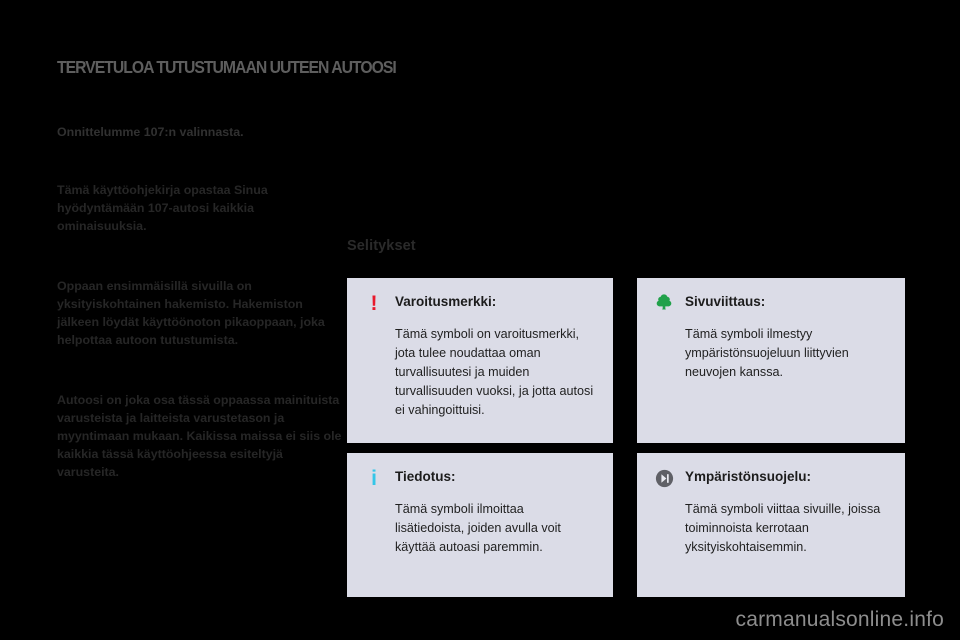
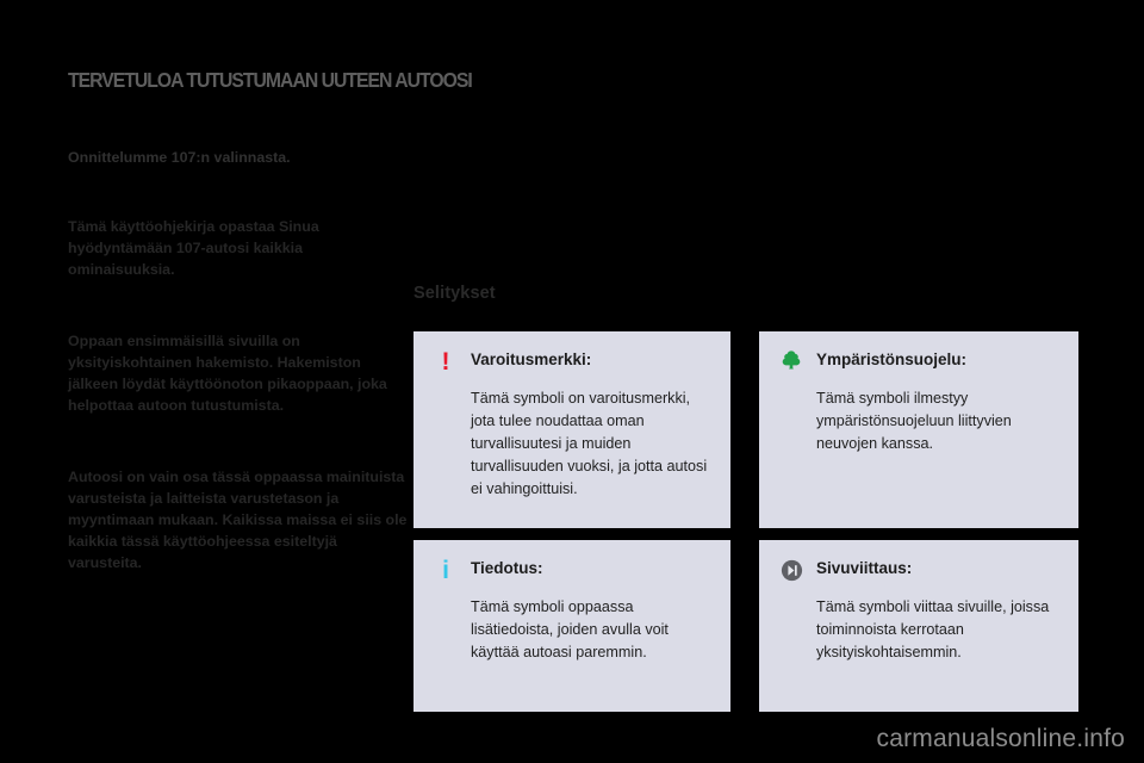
  TERVETULOA TUTUSTUMAAN UUTEEN AUTOOSI
  Onnittelumme 107:n valinnasta.
  Tämä käyttöohjekirja opastaa Sinua hyödyntämään 107-autosi kaikkia ominaisuuksia.
  Oppaan ensimmäisillä sivuilla on yksityiskohtainen hakemisto. Hakemiston jälkeen löydät käyttöönoton pikaoppaan, joka helpottaa autoon tutustumista.
- Autoosi on joka osa tässä oppaassa mainituista varusteista ja laitteista varustetason ja myyntimaan mukaan. Kaikissa maissa ei siis ole kaikkia tässä käyttöohjeessa esiteltyjä varusteita.
+ Autoosi on vain osa tässä oppaassa mainituista varusteista ja laitteista varustetason ja myyntimaan mukaan. Kaikissa maissa ei siis ole kaikkia tässä käyttöohjeessa esiteltyjä varusteita.
  Selitykset
  !
  Varoitusmerkki:
  Tämä symboli on varoitusmerkki, jota tulee noudattaa oman turvallisuutesi ja muiden turvallisuuden vuoksi, ja jotta autosi ei vahingoittuisi.
- Sivuviittaus:
+ Ympäristönsuojelu:
  Tämä symboli ilmestyy ympäristönsuojeluun liittyvien neuvojen kanssa.
  i
  Tiedotus:
- Tämä symboli ilmoittaa lisätiedoista, joiden avulla voit käyttää autoasi paremmin.
+ Tämä symboli oppaassa lisätiedoista, joiden avulla voit käyttää autoasi paremmin.
- Ympäristönsuojelu:
+ Sivuviittaus:
  Tämä symboli viittaa sivuille, joissa toiminnoista kerrotaan yksityiskohtaisemmin.
  carmanualsonline.info
